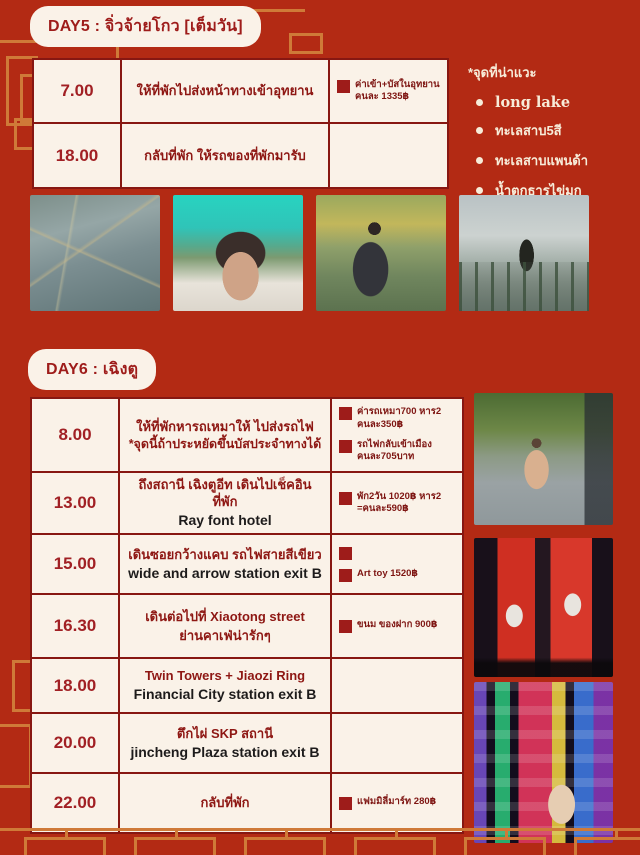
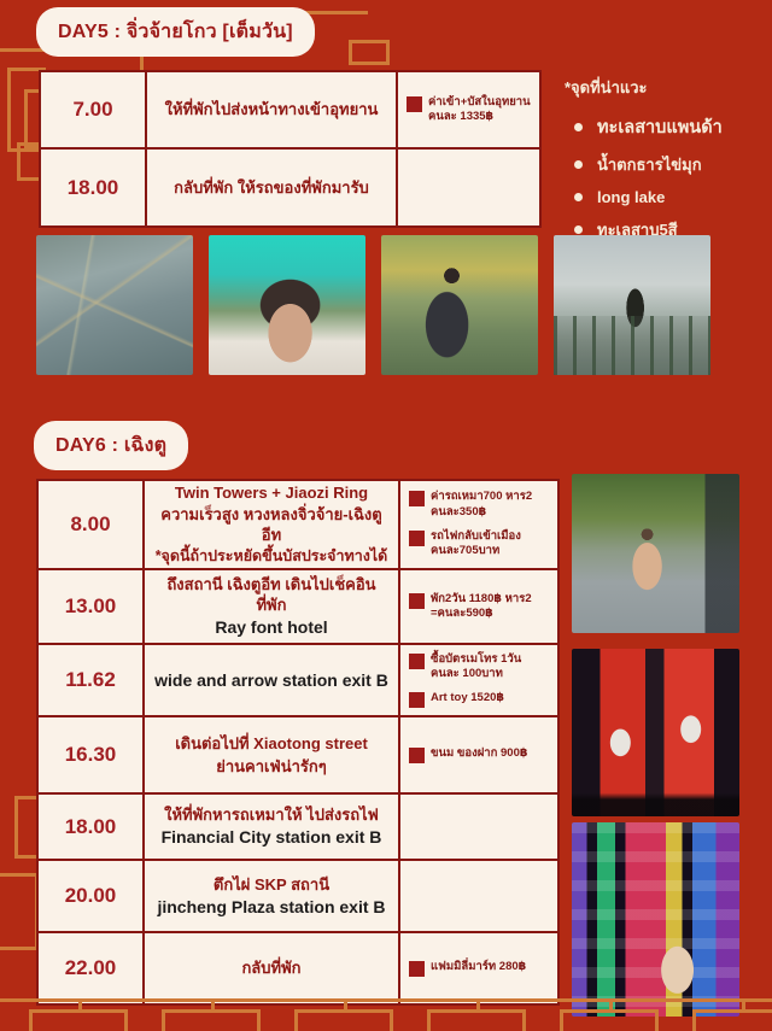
  DAY5 : จิ่วจ้ายโกว [เต็มวัน]
  7.00
  ให้ที่พักไปส่งหน้าทางเข้าอุทยาน
  ค่าเข้า+บัสในอุทยาน คนละ 1335฿
  18.00
  กลับที่พัก ให้รถของที่พักมารับ
  *จุดที่น่าแวะ
- long lake
+ ทะเลสาบแพนด้า
- ทะเลสาบ5สี
+ น้ำตกธารไข่มุก
- ทะเลสาบแพนด้า
+ long lake
- น้ำตกธารไข่มุก
+ ทะเลสาบ5สี
  DAY6 : เฉิงตู
  8.00
- ให้ที่พักหารถเหมาให้ ไปส่งรถไฟ
+ Twin Towers + Jiaozi Ring
+ ความเร็วสูง หวงหลงจิ่วจ้าย-เฉิงตูอีท
  *จุดนี้ถ้าประหยัดขึ้นบัสประจำทางได้
  ค่ารถเหมา700 หาร2 คนละ350฿
  รถไฟกลับเข้าเมือง คนละ705บาท
  13.00
  ถึงสถานี เฉิงตูอีท เดินไปเช็คอินที่พัก
  Ray font hotel
- พัก2วัน 1020฿ หาร2 =คนละ590฿
+ พัก2วัน 1180฿ หาร2 =คนละ590฿
- 15.00
+ 11.62
- เดินซอยกว้างแคบ รถไฟสายสีเขียว
  wide and arrow station exit B
+ ซื้อบัตรเมโทร 1วัน คนละ 100บาท
  Art toy 1520฿
  16.30
  เดินต่อไปที่ Xiaotong street
  ย่านคาเฟ่น่ารักๆ
  ขนม ของฝาก 900฿
  18.00
- Twin Towers + Jiaozi Ring
+ ให้ที่พักหารถเหมาให้ ไปส่งรถไฟ
  Financial City station exit B
  20.00
  ตึกไผ่ SKP สถานี
  jincheng Plaza station exit B
  22.00
  กลับที่พัก
  แฟมมิลี่มาร์ท 280฿
